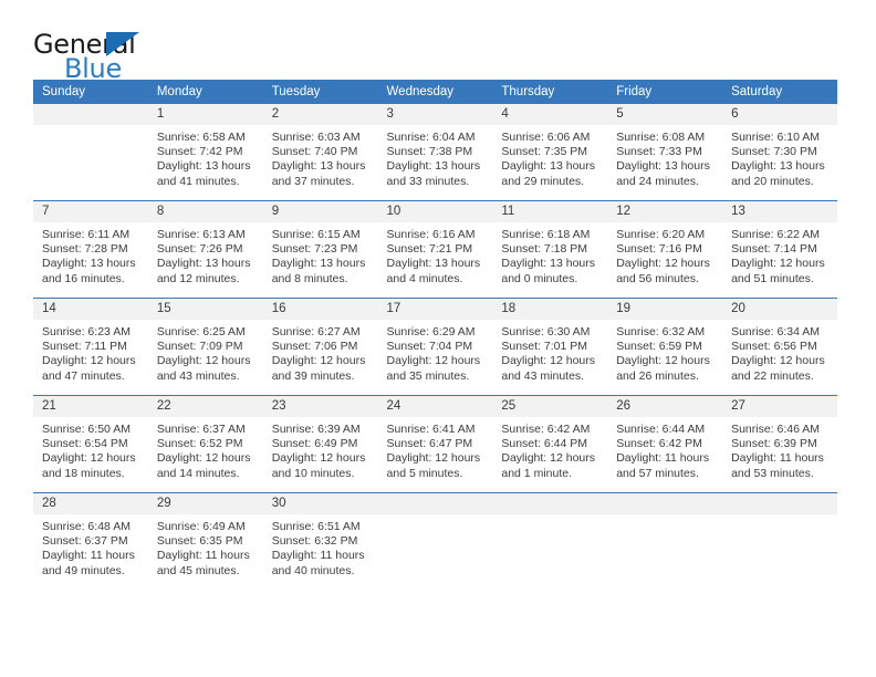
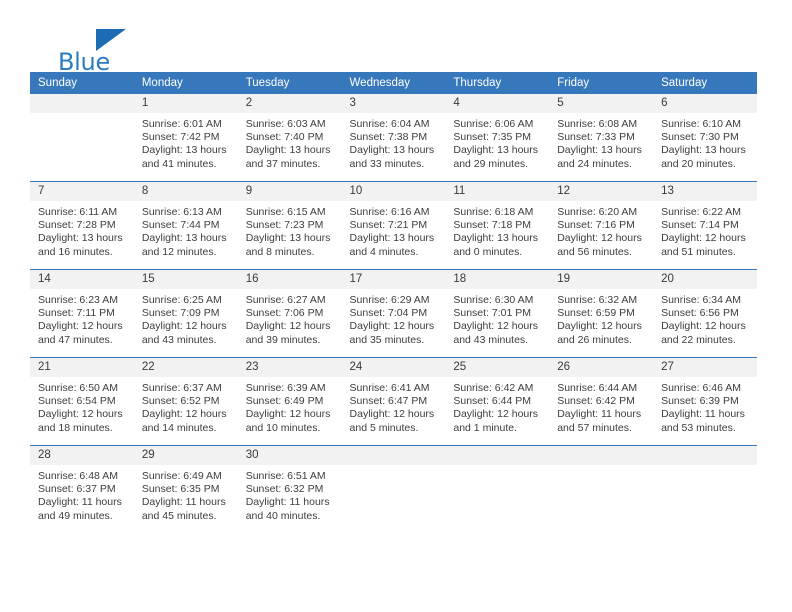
- General
  Blue
  Sunday	Monday	Tuesday	Wednesday	Thursday	Friday	Saturday
- 	1Sunrise: 6:58 AMSunset: 7:42 PMDaylight: 13 hoursand 41 minutes.	2Sunrise: 6:03 AMSunset: 7:40 PMDaylight: 13 hoursand 37 minutes.	3Sunrise: 6:04 AMSunset: 7:38 PMDaylight: 13 hoursand 33 minutes.	4Sunrise: 6:06 AMSunset: 7:35 PMDaylight: 13 hoursand 29 minutes.	5Sunrise: 6:08 AMSunset: 7:33 PMDaylight: 13 hoursand 24 minutes.	6Sunrise: 6:10 AMSunset: 7:30 PMDaylight: 13 hoursand 20 minutes.
+ 	1Sunrise: 6:01 AMSunset: 7:42 PMDaylight: 13 hoursand 41 minutes.	2Sunrise: 6:03 AMSunset: 7:40 PMDaylight: 13 hoursand 37 minutes.	3Sunrise: 6:04 AMSunset: 7:38 PMDaylight: 13 hoursand 33 minutes.	4Sunrise: 6:06 AMSunset: 7:35 PMDaylight: 13 hoursand 29 minutes.	5Sunrise: 6:08 AMSunset: 7:33 PMDaylight: 13 hoursand 24 minutes.	6Sunrise: 6:10 AMSunset: 7:30 PMDaylight: 13 hoursand 20 minutes.
- 7Sunrise: 6:11 AMSunset: 7:28 PMDaylight: 13 hoursand 16 minutes.	8Sunrise: 6:13 AMSunset: 7:26 PMDaylight: 13 hoursand 12 minutes.	9Sunrise: 6:15 AMSunset: 7:23 PMDaylight: 13 hoursand 8 minutes.	10Sunrise: 6:16 AMSunset: 7:21 PMDaylight: 13 hoursand 4 minutes.	11Sunrise: 6:18 AMSunset: 7:18 PMDaylight: 13 hoursand 0 minutes.	12Sunrise: 6:20 AMSunset: 7:16 PMDaylight: 12 hoursand 56 minutes.	13Sunrise: 6:22 AMSunset: 7:14 PMDaylight: 12 hoursand 51 minutes.
+ 7Sunrise: 6:11 AMSunset: 7:28 PMDaylight: 13 hoursand 16 minutes.	8Sunrise: 6:13 AMSunset: 7:44 PMDaylight: 13 hoursand 12 minutes.	9Sunrise: 6:15 AMSunset: 7:23 PMDaylight: 13 hoursand 8 minutes.	10Sunrise: 6:16 AMSunset: 7:21 PMDaylight: 13 hoursand 4 minutes.	11Sunrise: 6:18 AMSunset: 7:18 PMDaylight: 13 hoursand 0 minutes.	12Sunrise: 6:20 AMSunset: 7:16 PMDaylight: 12 hoursand 56 minutes.	13Sunrise: 6:22 AMSunset: 7:14 PMDaylight: 12 hoursand 51 minutes.
  14Sunrise: 6:23 AMSunset: 7:11 PMDaylight: 12 hoursand 47 minutes.	15Sunrise: 6:25 AMSunset: 7:09 PMDaylight: 12 hoursand 43 minutes.	16Sunrise: 6:27 AMSunset: 7:06 PMDaylight: 12 hoursand 39 minutes.	17Sunrise: 6:29 AMSunset: 7:04 PMDaylight: 12 hoursand 35 minutes.	18Sunrise: 6:30 AMSunset: 7:01 PMDaylight: 12 hoursand 43 minutes.	19Sunrise: 6:32 AMSunset: 6:59 PMDaylight: 12 hoursand 26 minutes.	20Sunrise: 6:34 AMSunset: 6:56 PMDaylight: 12 hoursand 22 minutes.
  21Sunrise: 6:50 AMSunset: 6:54 PMDaylight: 12 hoursand 18 minutes.	22Sunrise: 6:37 AMSunset: 6:52 PMDaylight: 12 hoursand 14 minutes.	23Sunrise: 6:39 AMSunset: 6:49 PMDaylight: 12 hoursand 10 minutes.	24Sunrise: 6:41 AMSunset: 6:47 PMDaylight: 12 hoursand 5 minutes.	25Sunrise: 6:42 AMSunset: 6:44 PMDaylight: 12 hoursand 1 minute.	26Sunrise: 6:44 AMSunset: 6:42 PMDaylight: 11 hoursand 57 minutes.	27Sunrise: 6:46 AMSunset: 6:39 PMDaylight: 11 hoursand 53 minutes.
  28Sunrise: 6:48 AMSunset: 6:37 PMDaylight: 11 hoursand 49 minutes.	29Sunrise: 6:49 AMSunset: 6:35 PMDaylight: 11 hoursand 45 minutes.	30Sunrise: 6:51 AMSunset: 6:32 PMDaylight: 11 hoursand 40 minutes.
